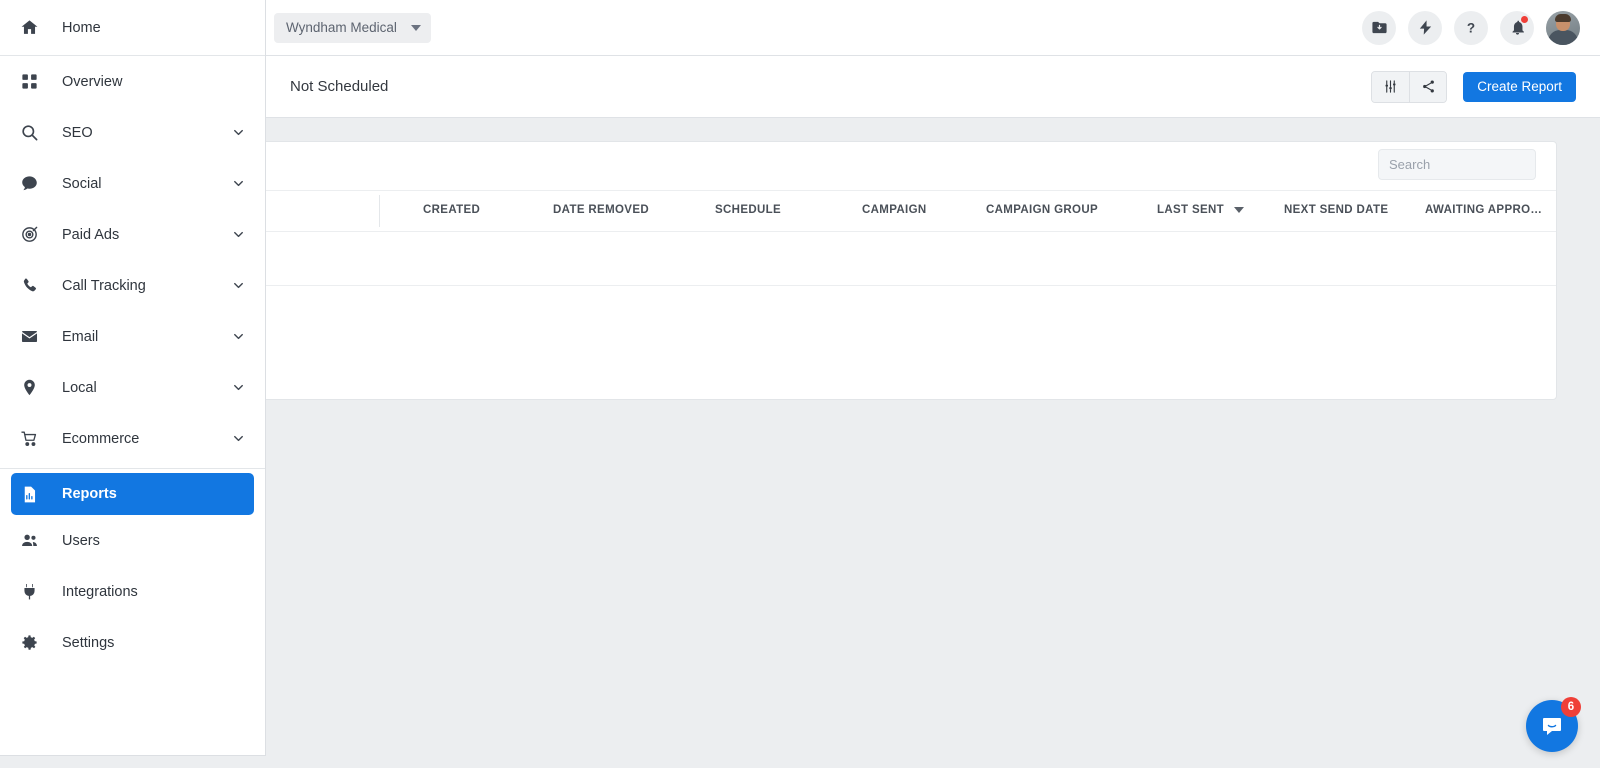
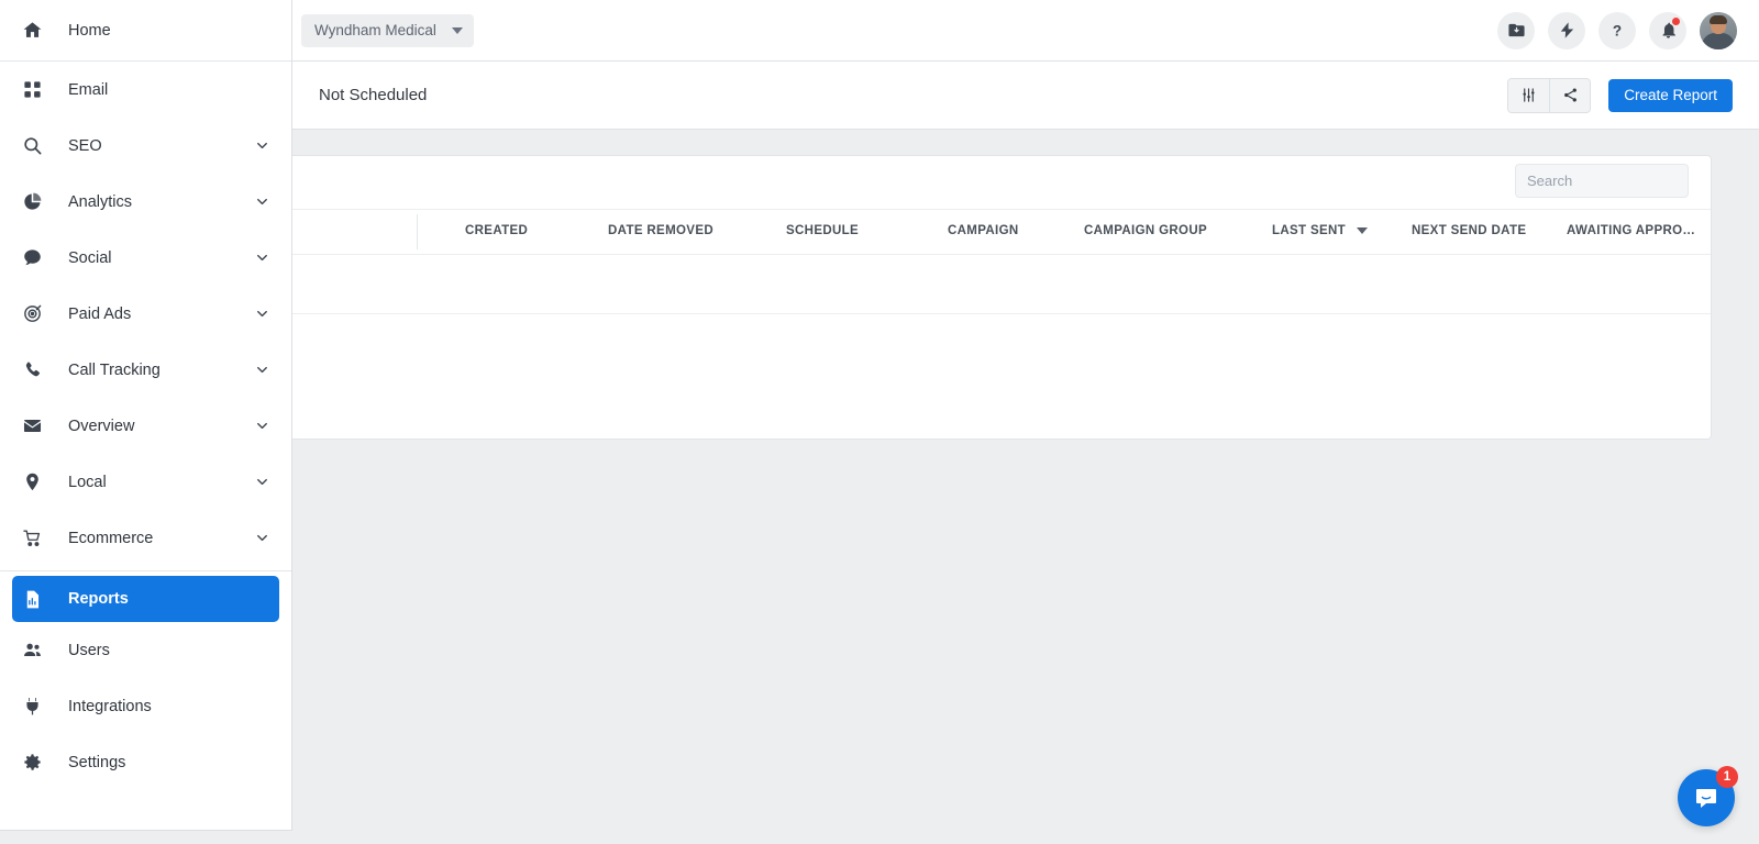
  Wyndham Medical
  ?
  Not Scheduled
  Create Report
  Search
  CREATED
  DATE REMOVED
  SCHEDULE
  CAMPAIGN
  CAMPAIGN GROUP
  LAST SENT
  NEXT SEND DATE
  AWAITING APPRO…
  Home
- Overview
+ Email
  SEO
+ Analytics
  Social
  Paid Ads
  Call Tracking
- Email
+ Overview
  Local
  Ecommerce
  Reports
  Users
  Integrations
  Settings
- 6
+ 1
